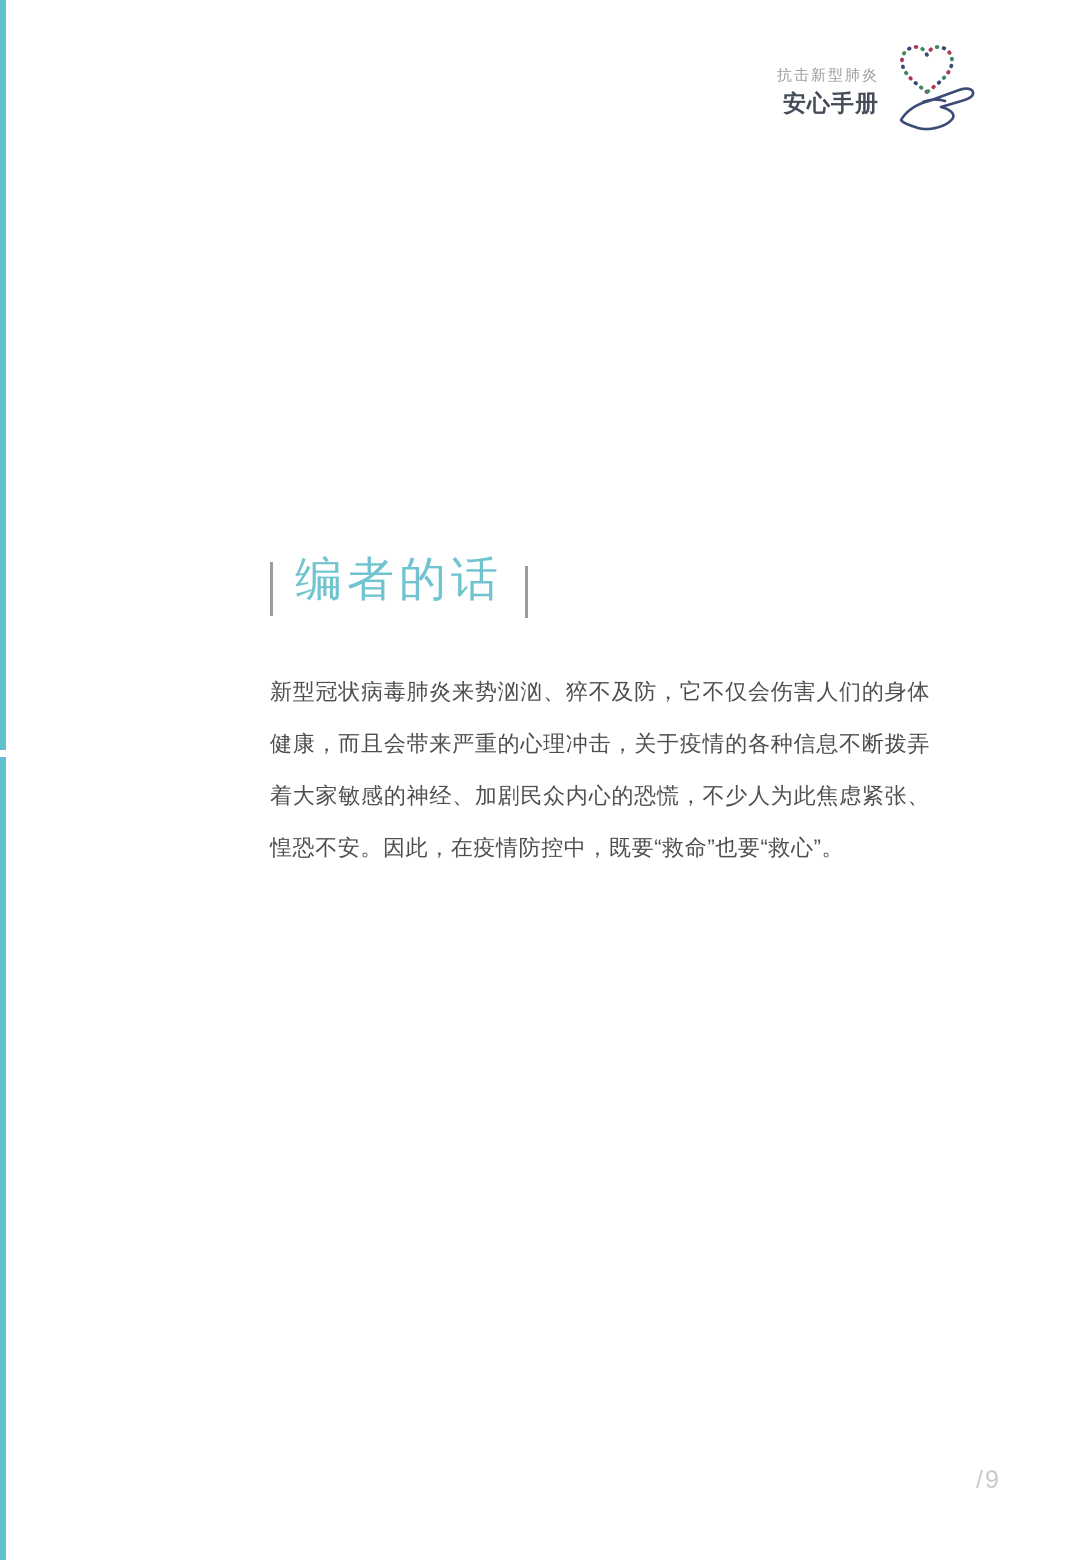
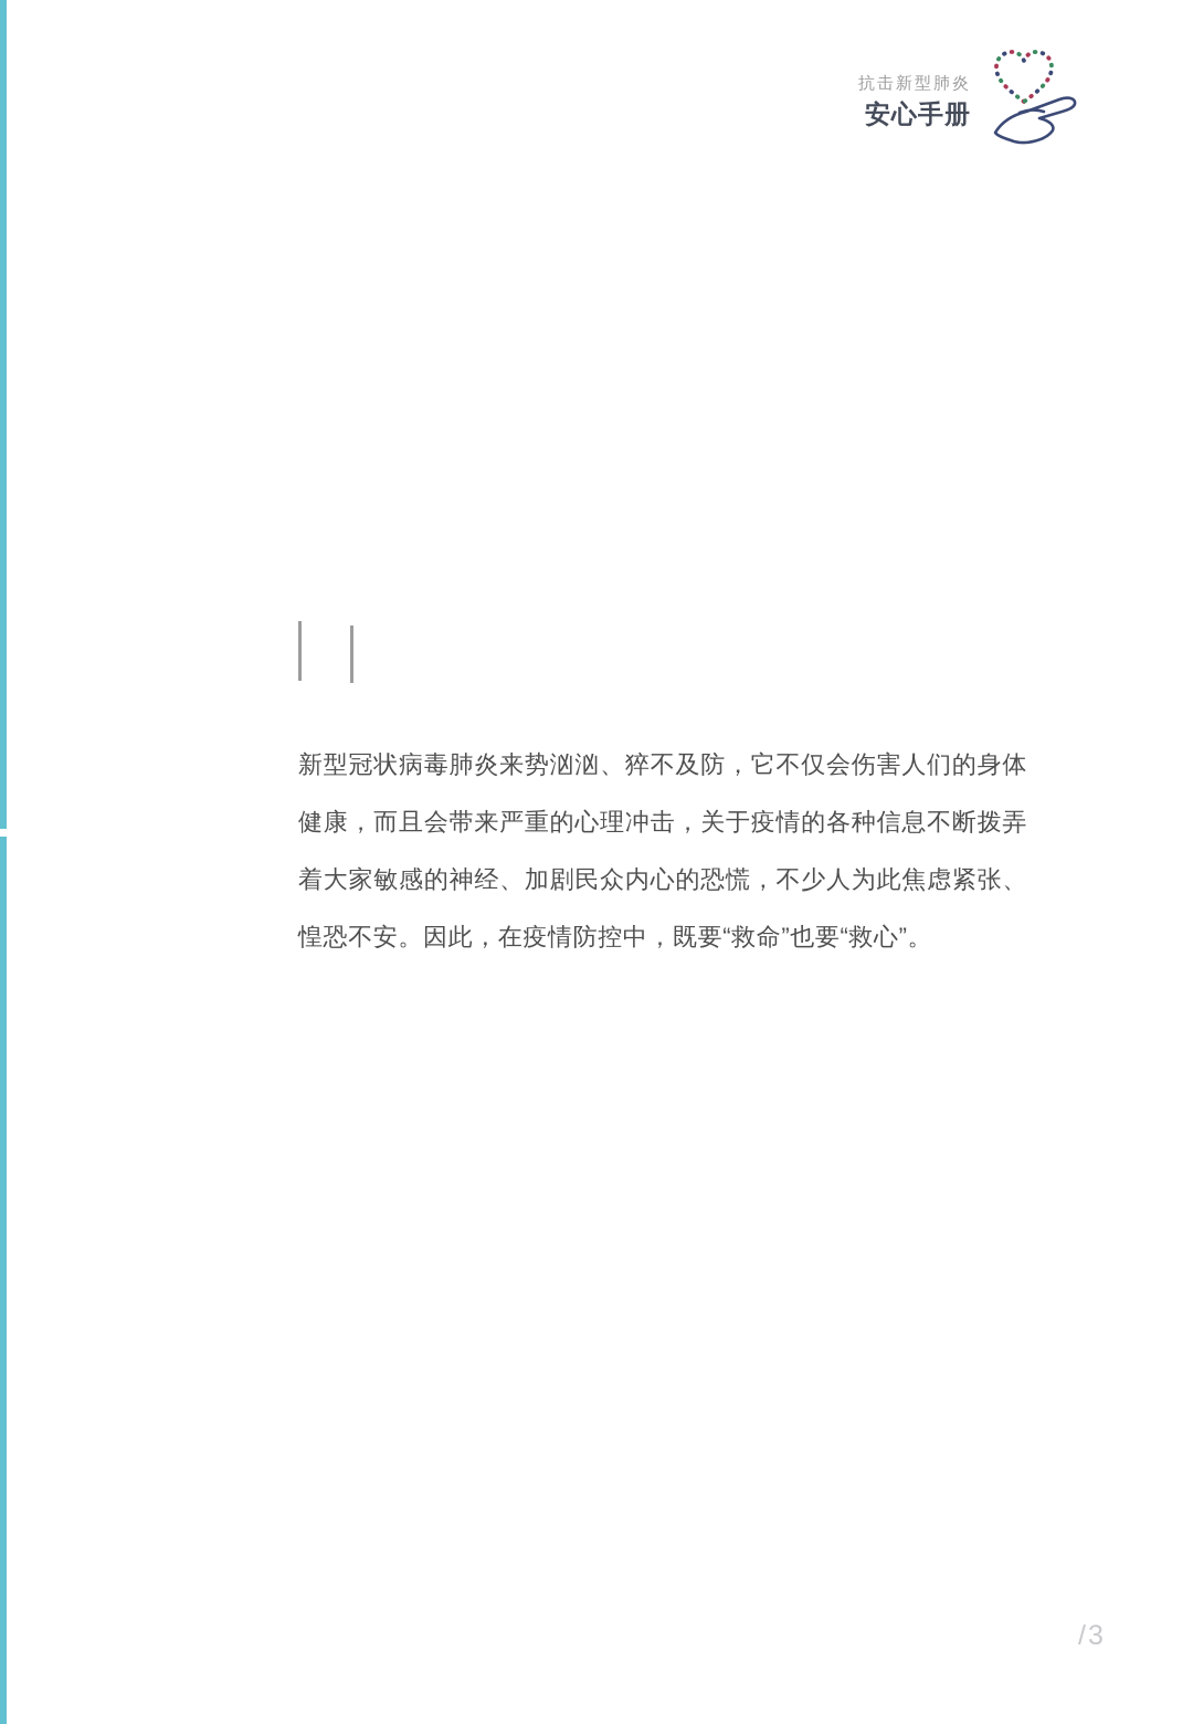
  抗击新型肺炎
  安心手册
- 编者的话
  新型冠状病毒肺炎来势汹汹、猝不及防，它不仅会伤害人们的身体健康，而且会带来严重的心理冲击，关于疫情的各种信息不断拨弄着大家敏感的神经、加剧民众内心的恐慌，不少人为此焦虑紧张、惶恐不安。因此，在疫情防控中，既要“救命”也要“救心”。
- /9
+ /3
